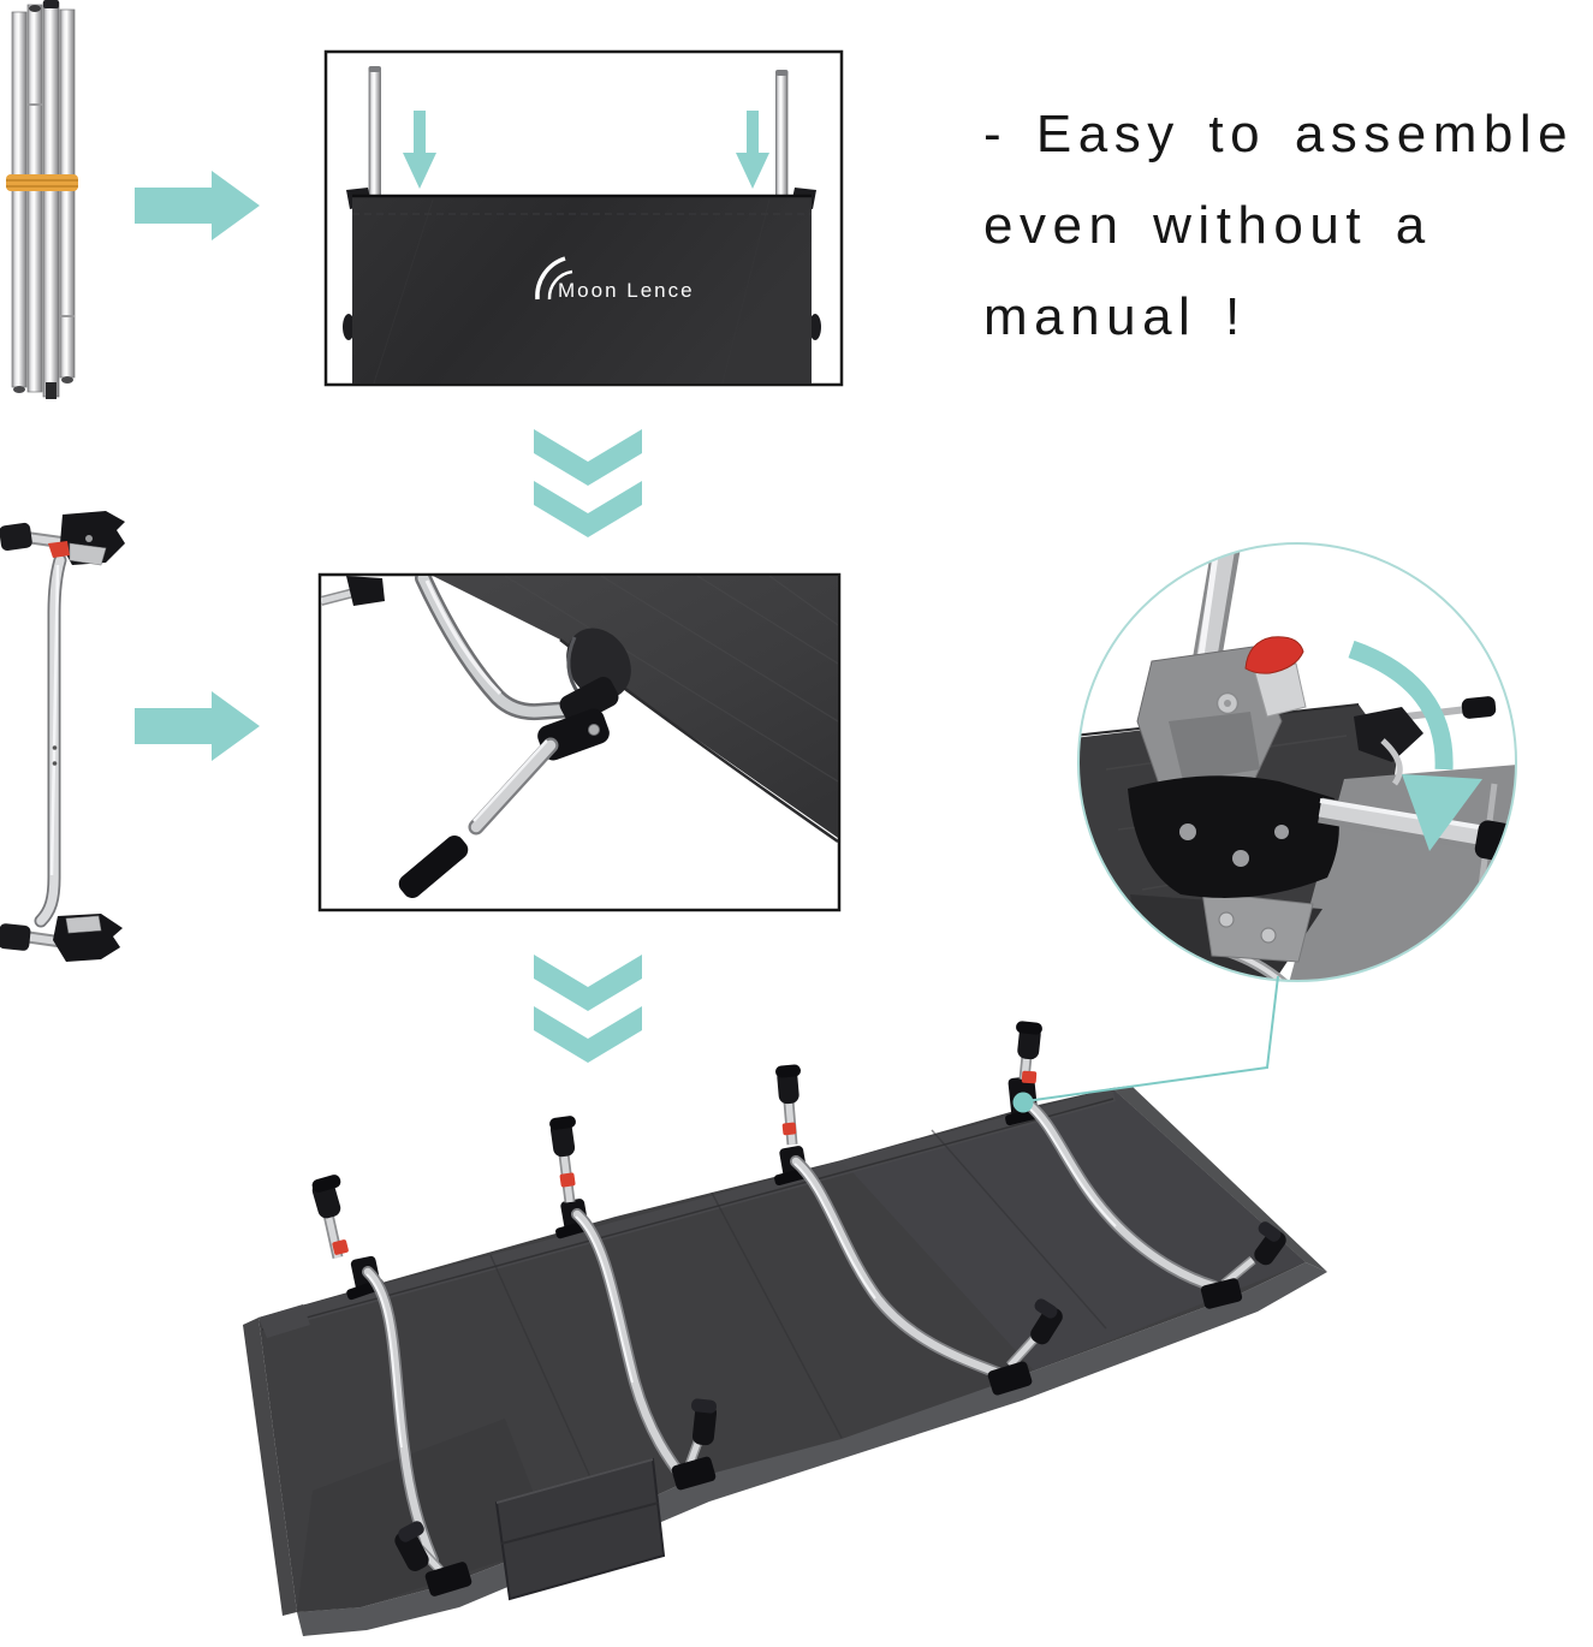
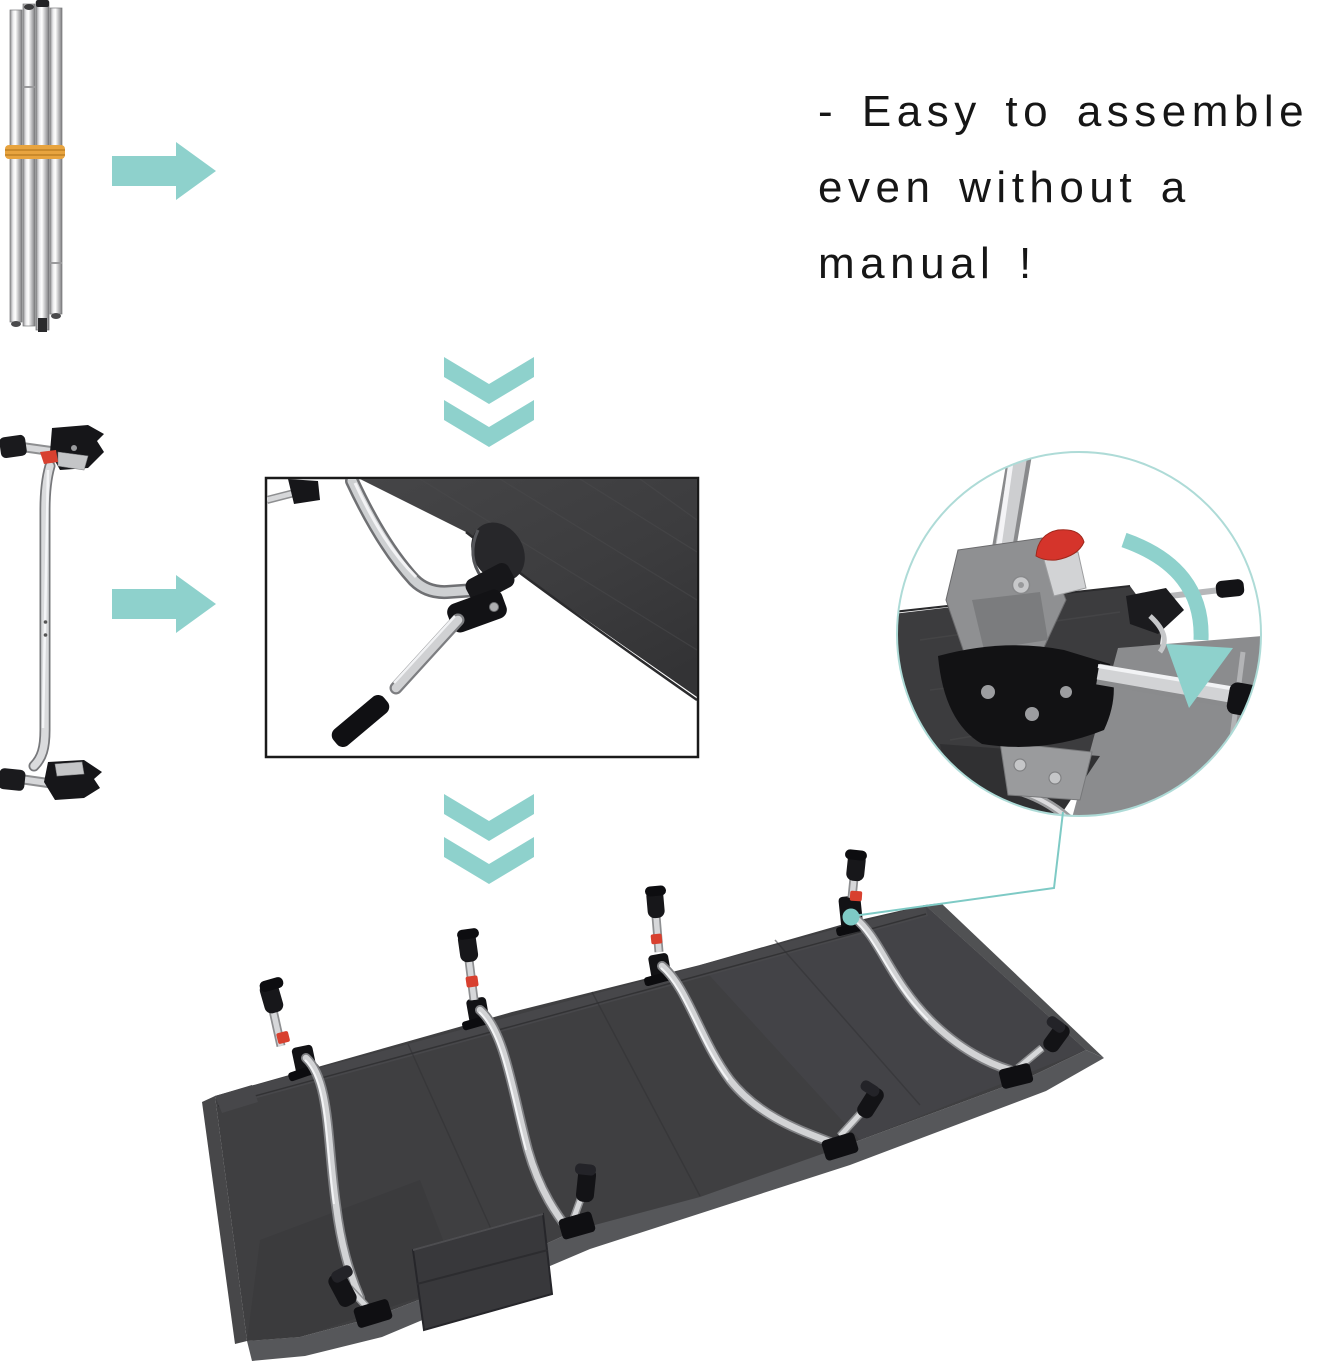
- Moon Lence
  - Easy to assemble
  even without a
  manual !
